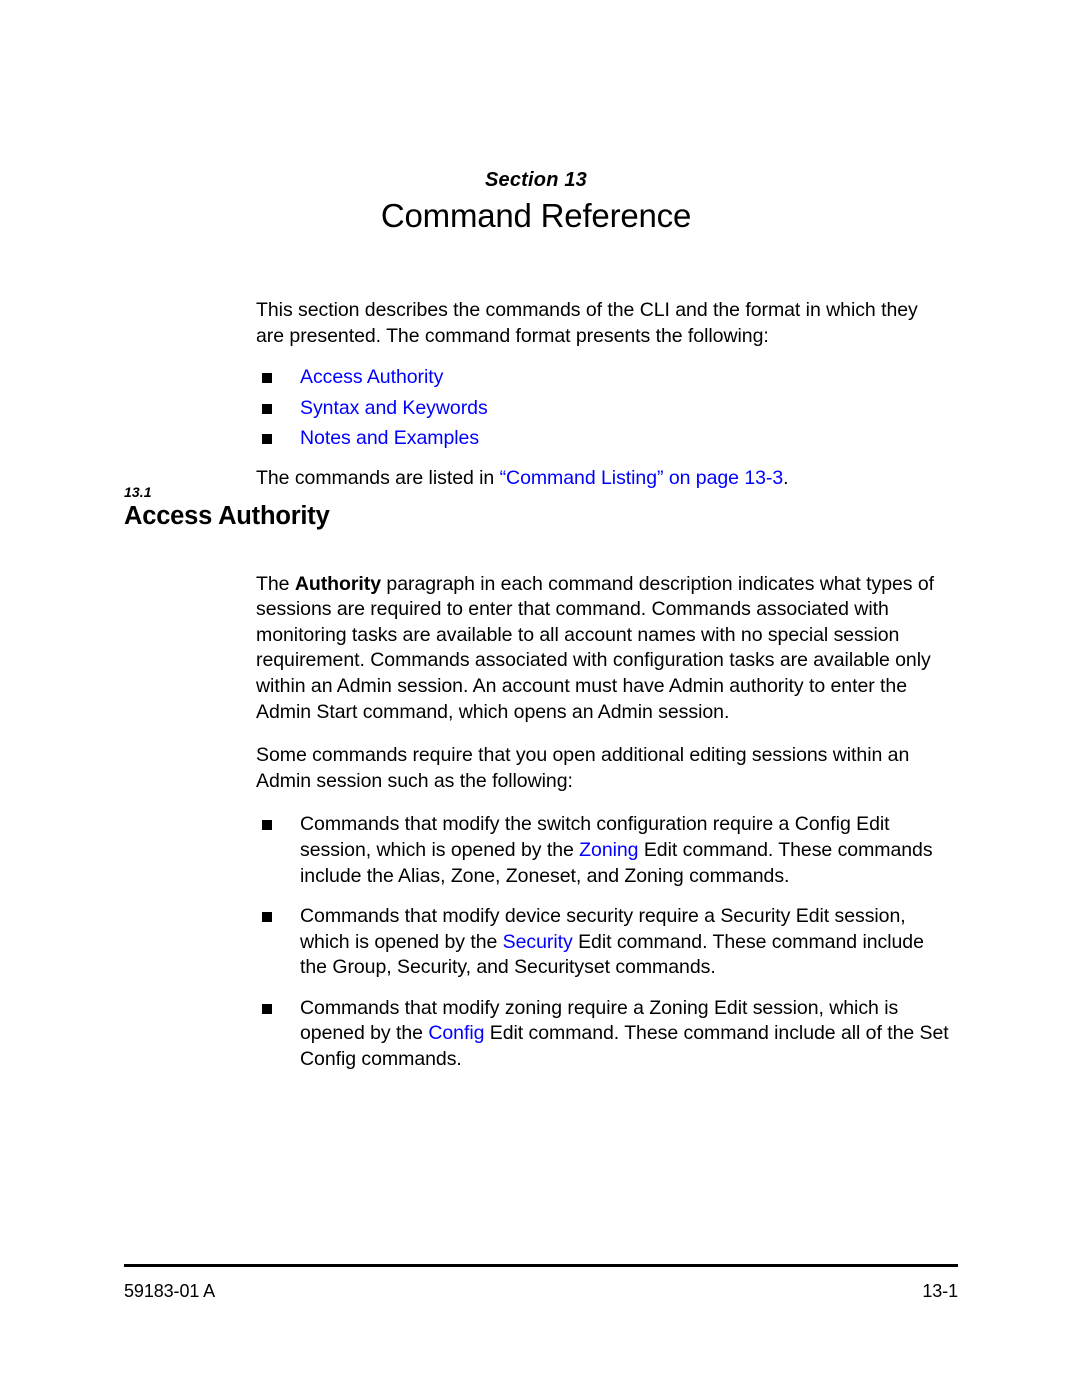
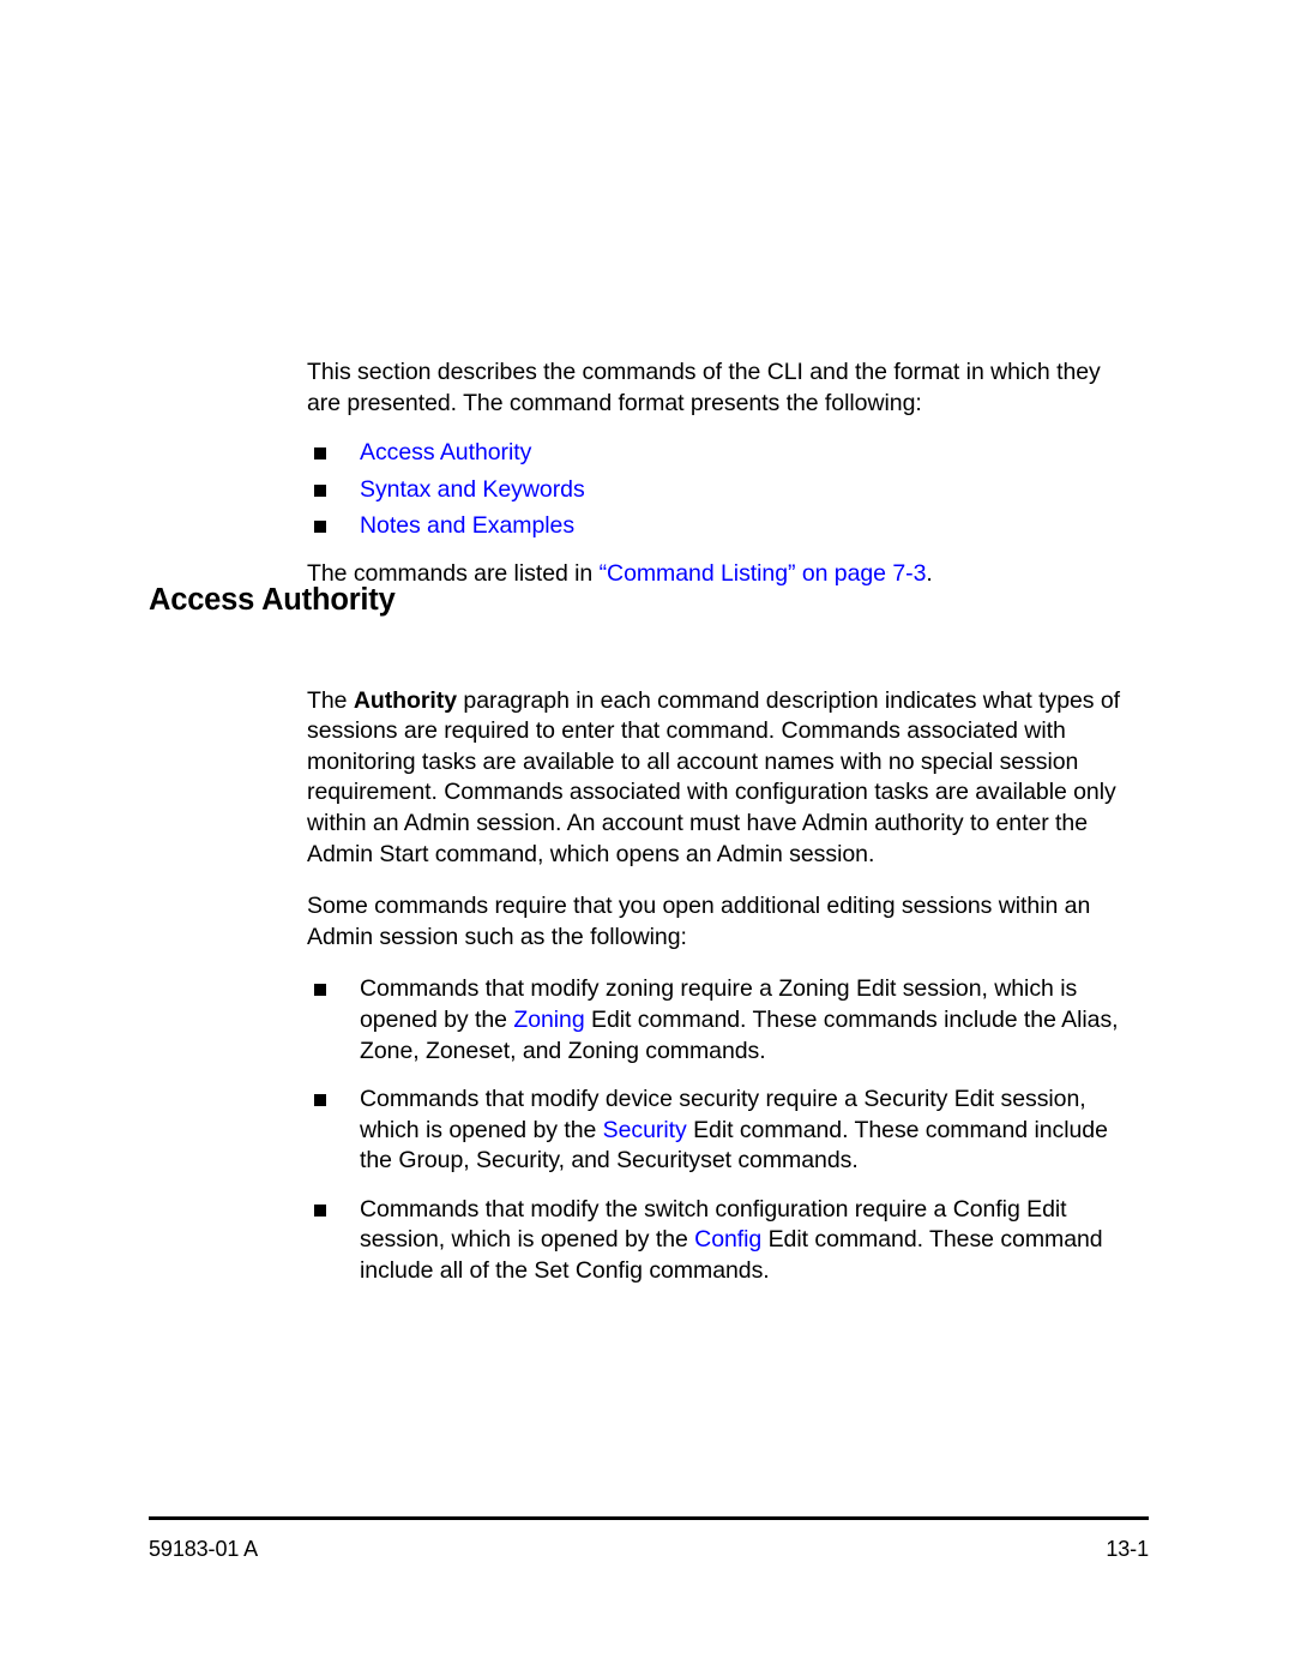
- Section 13
- Command Reference
- 13.1
  Access Authority
  This section describes the commands of the CLI and the format in which they are presented. The command format presents the following:
  Access Authority
  Syntax and Keywords
  Notes and Examples
- The commands are listed in “Command Listing” on page 13-3.
+ The commands are listed in “Command Listing” on page 7-3.
  The Authority paragraph in each command description indicates what types of sessions are required to enter that command. Commands associated with monitoring tasks are available to all account names with no special session requirement. Commands associated with configuration tasks are available only within an Admin session. An account must have Admin authority to enter the Admin Start command, which opens an Admin session.
  Some commands require that you open additional editing sessions within an Admin session such as the following:
- Commands that modify the switch configuration require a Config Edit session, which is opened by the Zoning Edit command. These commands include the Alias, Zone, Zoneset, and Zoning commands.
+ Commands that modify zoning require a Zoning Edit session, which is opened by the Zoning Edit command. These commands include the Alias, Zone, Zoneset, and Zoning commands.
  Commands that modify device security require a Security Edit session, which is opened by the Security Edit command. These command include the Group, Security, and Securityset commands.
- Commands that modify zoning require a Zoning Edit session, which is opened by the Config Edit command. These command include all of the Set Config commands.
+ Commands that modify the switch configuration require a Config Edit session, which is opened by the Config Edit command. These command include all of the Set Config commands.
  59183-01 A
  13-1
